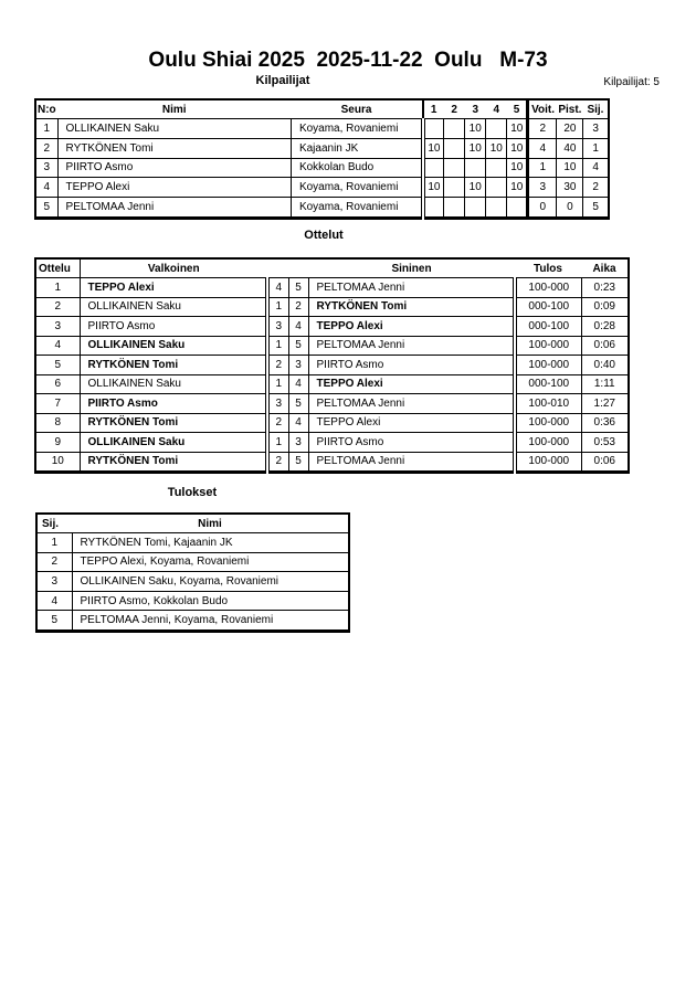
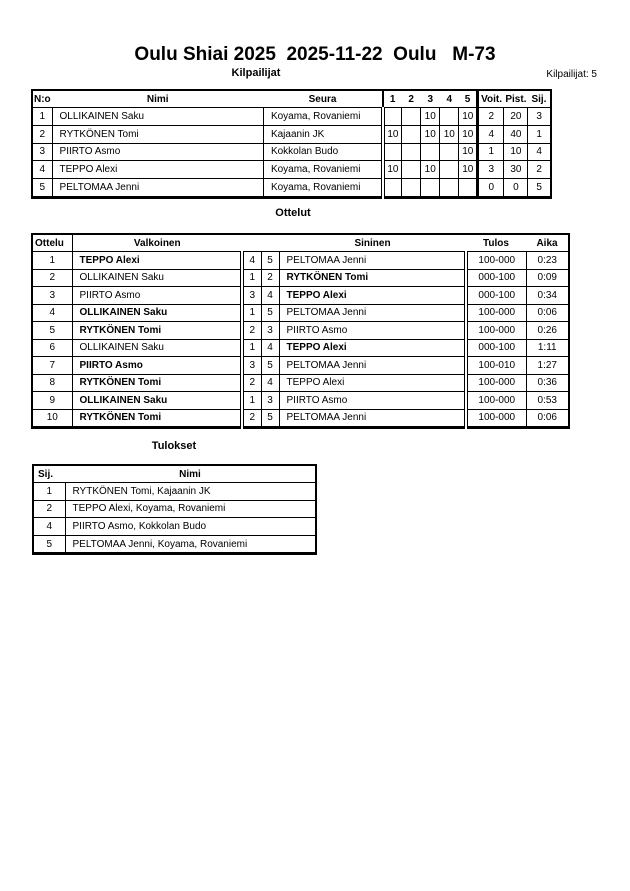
  Oulu Shiai 2025 2025-11-22 Oulu M-73
  Kilpailijat
  Kilpailijat: 5
  N:o	Nimi	Seura	1	2	3	4	5	Voit.	Pist.	Sij.
  1	OLLIKAINEN Saku	Koyama, Rovaniemi			10		10	2	20	3
  2	RYTKÖNEN Tomi	Kajaanin JK	10		10	10	10	4	40	1
  3	PIIRTO Asmo	Kokkolan Budo					10	1	10	4
  4	TEPPO Alexi	Koyama, Rovaniemi	10		10		10	3	30	2
  5	PELTOMAA Jenni	Koyama, Rovaniemi						0	0	5
  Ottelut
  Ottelu	Valkoinen			Sininen	Tulos	Aika
  1	TEPPO Alexi	4	5	PELTOMAA Jenni	100-000	0:23
  2	OLLIKAINEN Saku	1	2	RYTKÖNEN Tomi	000-100	0:09
- 3	PIIRTO Asmo	3	4	TEPPO Alexi	000-100	0:28
+ 3	PIIRTO Asmo	3	4	TEPPO Alexi	000-100	0:34
  4	OLLIKAINEN Saku	1	5	PELTOMAA Jenni	100-000	0:06
- 5	RYTKÖNEN Tomi	2	3	PIIRTO Asmo	100-000	0:40
+ 5	RYTKÖNEN Tomi	2	3	PIIRTO Asmo	100-000	0:26
  6	OLLIKAINEN Saku	1	4	TEPPO Alexi	000-100	1:11
  7	PIIRTO Asmo	3	5	PELTOMAA Jenni	100-010	1:27
  8	RYTKÖNEN Tomi	2	4	TEPPO Alexi	100-000	0:36
  9	OLLIKAINEN Saku	1	3	PIIRTO Asmo	100-000	0:53
  10	RYTKÖNEN Tomi	2	5	PELTOMAA Jenni	100-000	0:06
  Tulokset
  Sij.	Nimi
  1	RYTKÖNEN Tomi, Kajaanin JK
  2	TEPPO Alexi, Koyama, Rovaniemi
- 3	OLLIKAINEN Saku, Koyama, Rovaniemi
  4	PIIRTO Asmo, Kokkolan Budo
  5	PELTOMAA Jenni, Koyama, Rovaniemi
